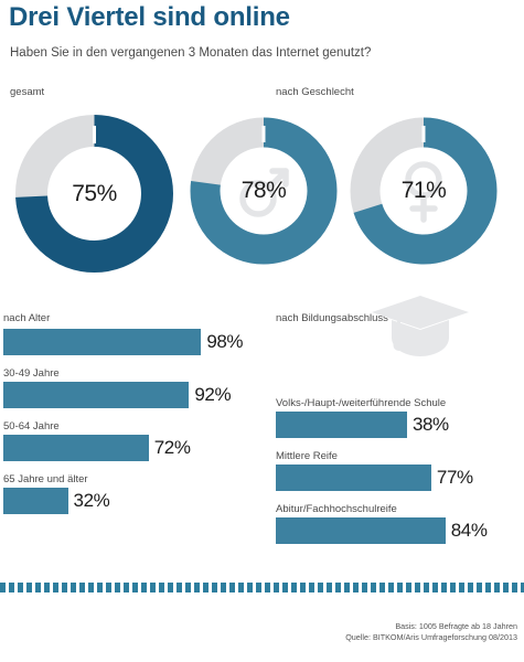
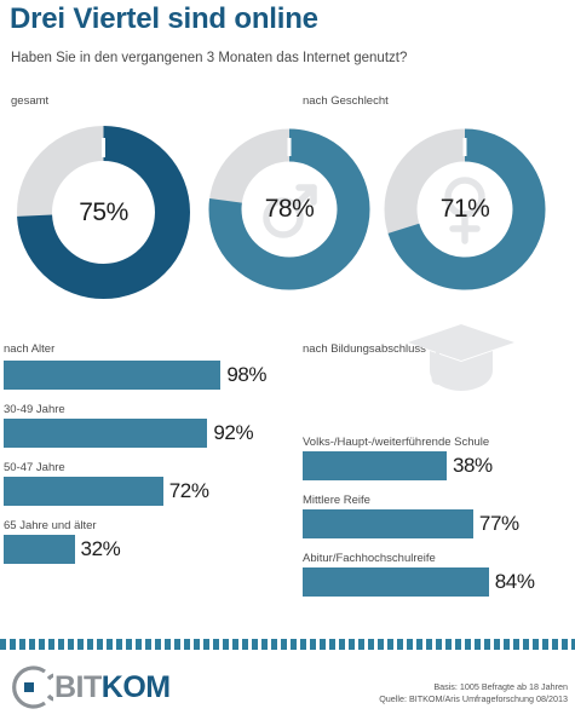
  Drei Viertel sind online
  Haben Sie in den vergangenen 3 Monaten das Internet genutzt?
  gesamt
  nach Geschlecht
  nach Alter
  nach Bildungsabschluss
  75%
  78%
  71%
  98%
  30-49 Jahre
  92%
- 50-64 Jahre
+ 50-47 Jahre
  72%
  65 Jahre und älter
  32%
  Volks-/Haupt-/weiterführende Schule
  38%
  Mittlere Reife
  77%
  Abitur/Fachhochschulreife
  84%
+ BITKOM
  Basis: 1005 Befragte ab 18 Jahren
  Quelle: BITKOM/Aris Umfrageforschung 08/2013
